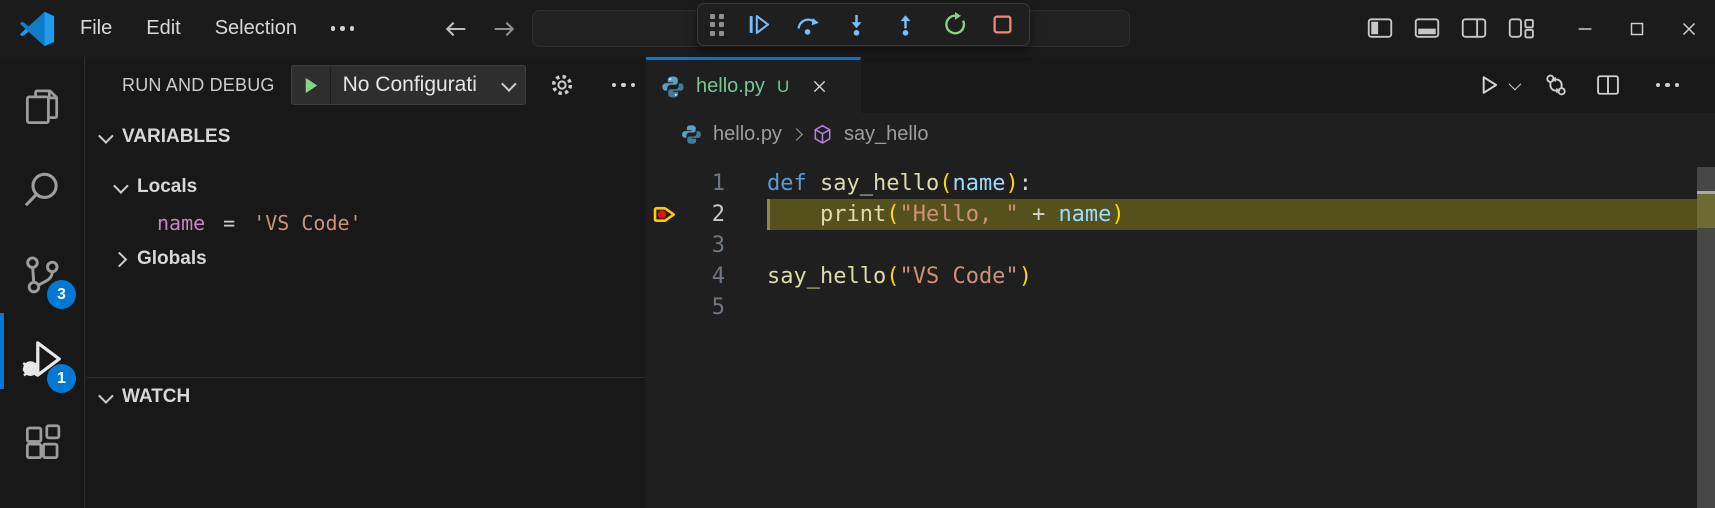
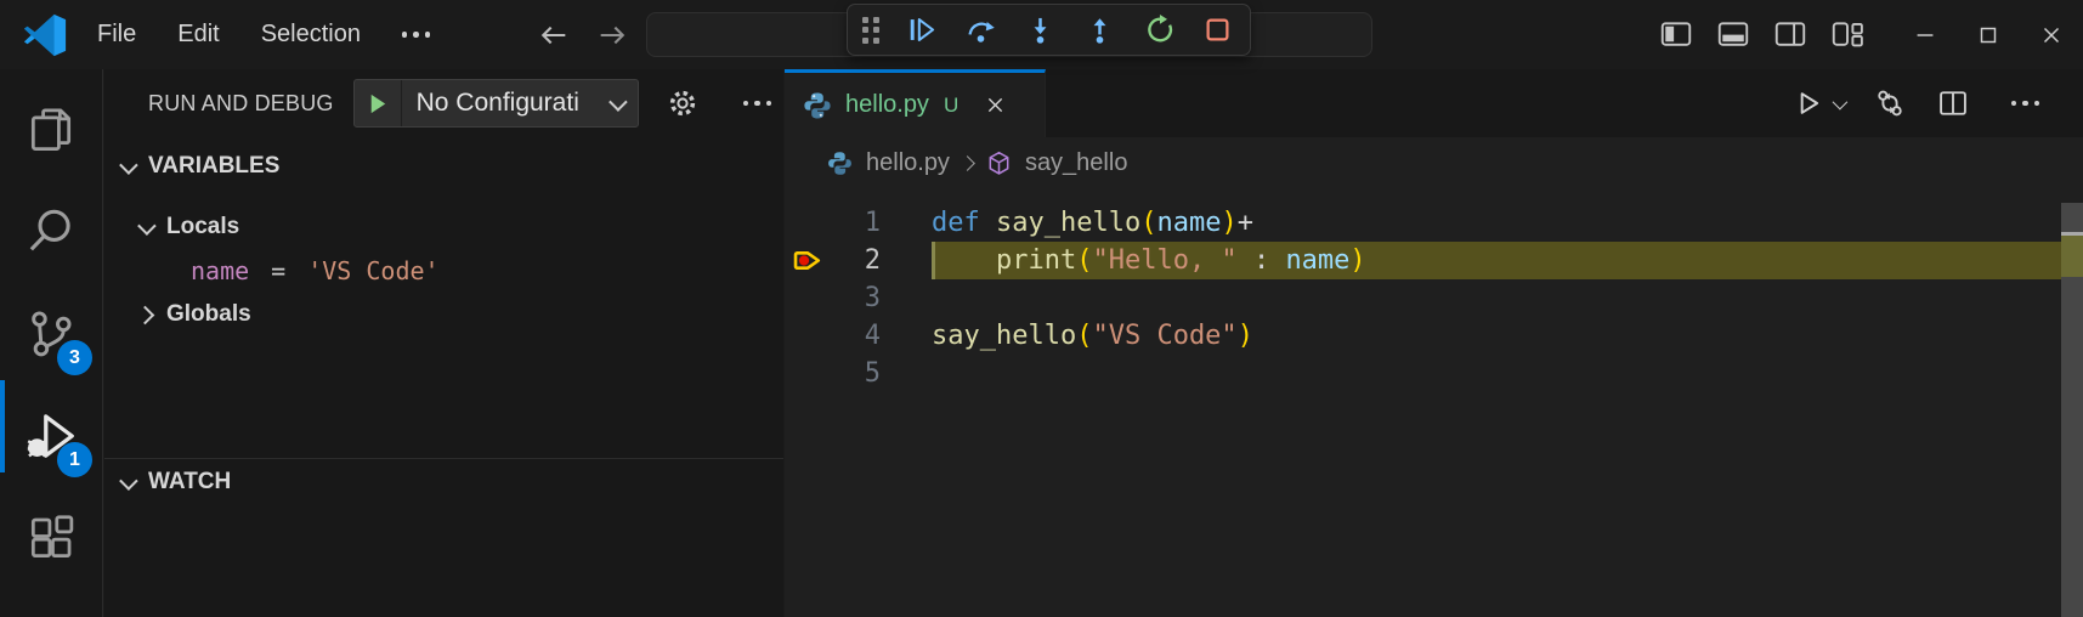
  File
  Edit
  Selection
  3
  1
  RUN AND DEBUG
  No Configurati
  VARIABLES
  Locals
  name
  =
  'VS Code'
  Globals
  WATCH
  hello.py
  U
  hello.py
  say_hello
  1
- def say_hello(name):
+ def say_hello(name)+
  2
- print("Hello, " + name)
+ print("Hello, " : name)
  3
  4
  say_hello("VS Code")
  5
